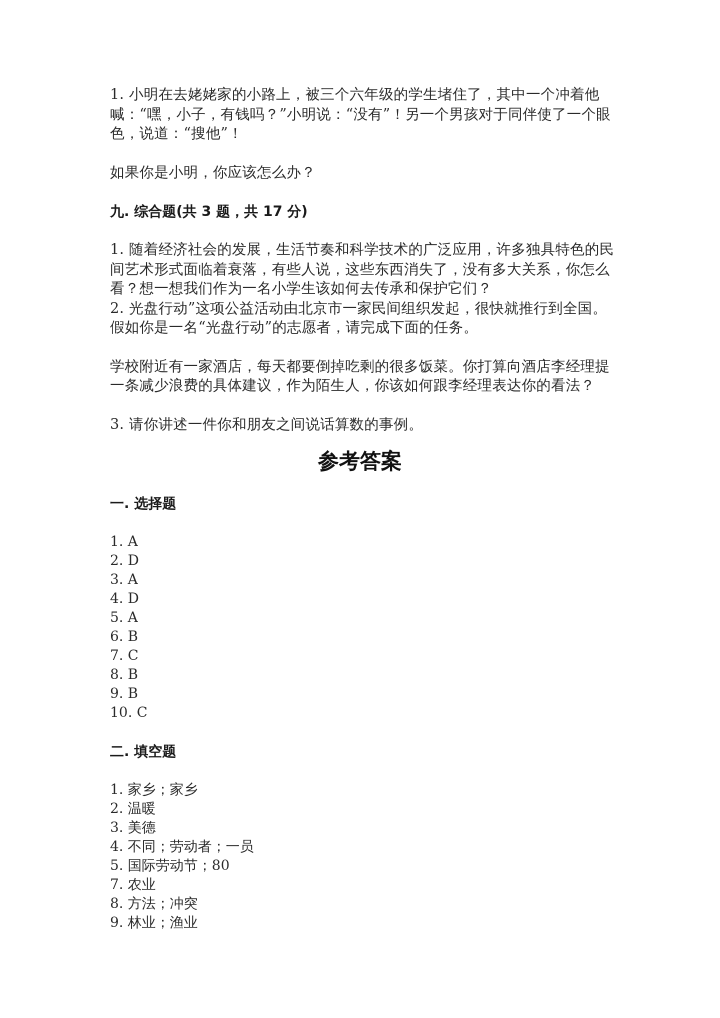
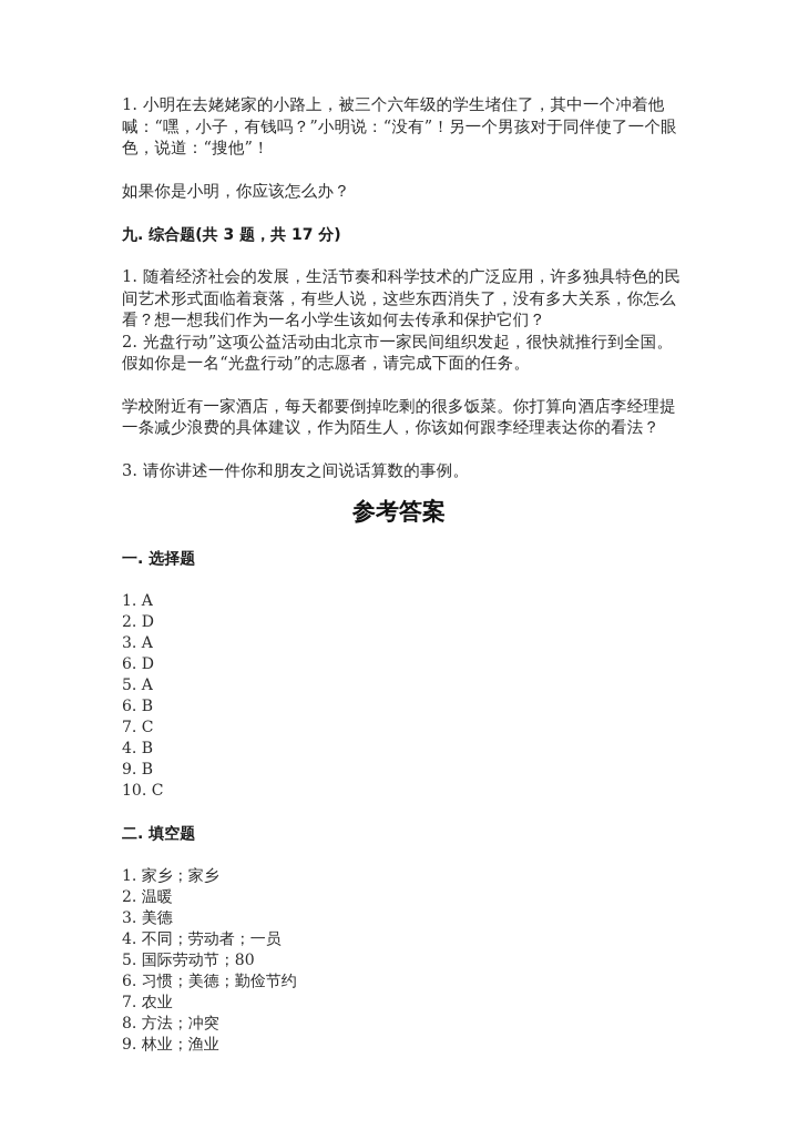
  1. 小明在去姥姥家的小路上，被三个六年级的学生堵住了，其中一个冲着他喊：“嘿，小子，有钱吗？”小明说：“没有”！另一个男孩对于同伴使了一个眼色，说道：“搜他”！
  如果你是小明，你应该怎么办？
  九. 综合题(共 3 题，共 17 分)
  1. 随着经济社会的发展，生活节奏和科学技术的广泛应用，许多独具特色的民间艺术形式面临着衰落，有些人说，这些东西消失了，没有多大关系，你怎么看？想一想我们作为一名小学生该如何去传承和保护它们？
  2. 光盘行动”这项公益活动由北京市一家民间组织发起，很快就推行到全国。假如你是一名“光盘行动”的志愿者，请完成下面的任务。
  学校附近有一家酒店，每天都要倒掉吃剩的很多饭菜。你打算向酒店李经理提一条减少浪费的具体建议，作为陌生人，你该如何跟李经理表达你的看法？
  3. 请你讲述一件你和朋友之间说话算数的事例。
  参考答案
  一. 选择题
  1. A
  2. D
  3. A
- 4. D
+ 6. D
  5. A
  6. B
  7. C
- 8. B
+ 4. B
  9. B
  10. C
  二. 填空题
  1. 家乡；家乡
  2. 温暖
  3. 美德
  4. 不同；劳动者；一员
  5. 国际劳动节；80
+ 6. 习惯；美德；勤俭节约
  7. 农业
  8. 方法；冲突
  9. 林业；渔业
